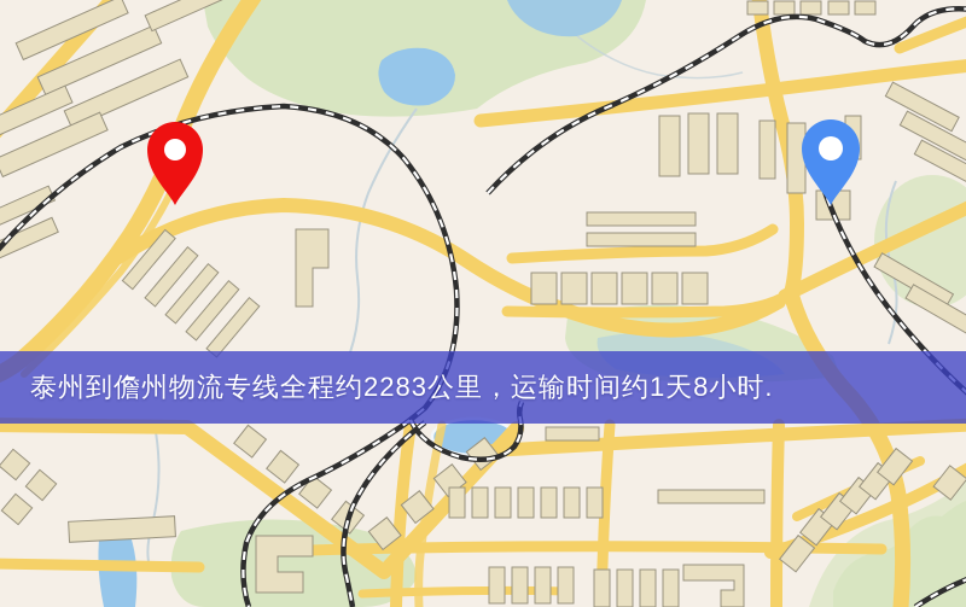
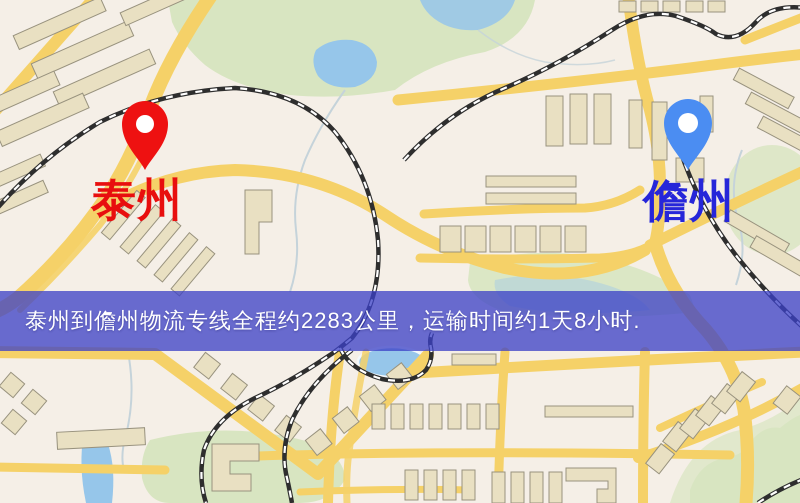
+ 泰州
+ 儋州
  泰州到儋州物流专线全程约2283公里，运输时间约1天8小时.
